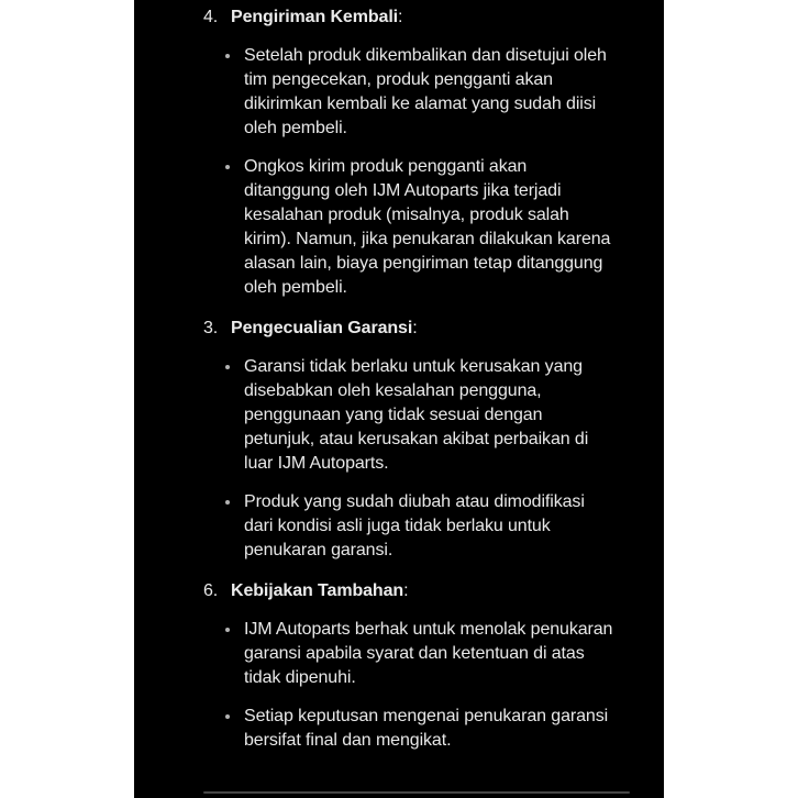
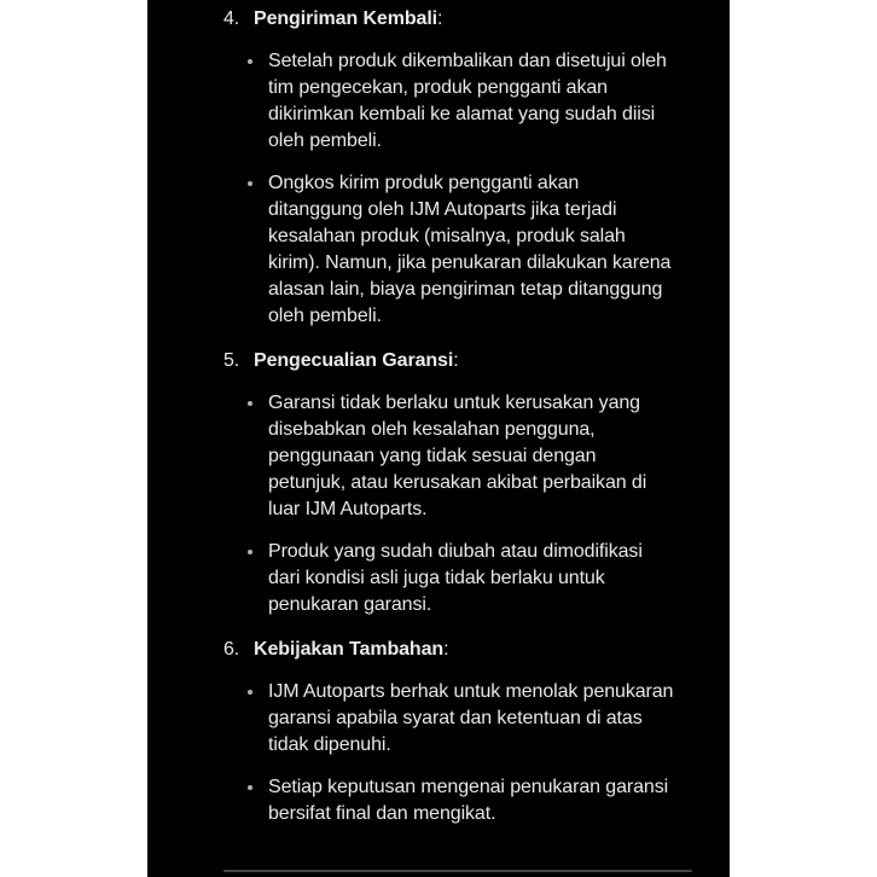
  4.
  Pengiriman Kembali:
  Setelah produk dikembalikan dan disetujui oleh
  tim pengecekan, produk pengganti akan
  dikirimkan kembali ke alamat yang sudah diisi
  oleh pembeli.
  Ongkos kirim produk pengganti akan
  ditanggung oleh IJM Autoparts jika terjadi
  kesalahan produk (misalnya, produk salah
  kirim). Namun, jika penukaran dilakukan karena
  alasan lain, biaya pengiriman tetap ditanggung
  oleh pembeli.
- 3.
+ 5.
  Pengecualian Garansi:
  Garansi tidak berlaku untuk kerusakan yang
  disebabkan oleh kesalahan pengguna,
  penggunaan yang tidak sesuai dengan
  petunjuk, atau kerusakan akibat perbaikan di
  luar IJM Autoparts.
  Produk yang sudah diubah atau dimodifikasi
  dari kondisi asli juga tidak berlaku untuk
  penukaran garansi.
  6.
  Kebijakan Tambahan:
  IJM Autoparts berhak untuk menolak penukaran
  garansi apabila syarat dan ketentuan di atas
  tidak dipenuhi.
  Setiap keputusan mengenai penukaran garansi
  bersifat final dan mengikat.
